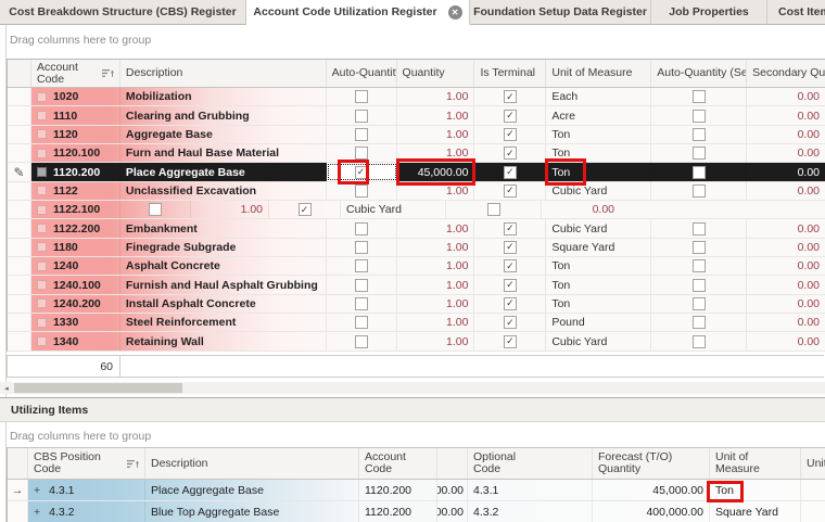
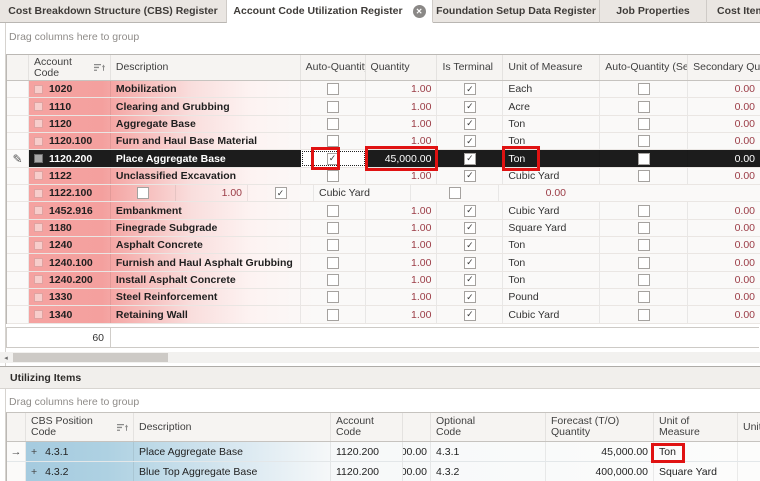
  Cost Breakdown Structure (CBS) Register
  Account Code Utilization Register
  ✕
  Foundation Setup Data Register
  Job Properties
  Cost Ite
  Drag columns here to group
  Account Code
  Description
  Quantity
  Is Terminal
  Unit of Measure
  1020
  Mobilization
  1.00
  Each
  0.00
  1110
  Clearing and Grubbing
  1.00
  Acre
  0.00
  1120
  Aggregate Base
  1.00
  Ton
  0.00
  1120.100
  Furn and Haul Base Material
  1.00
  Ton
  0.00
  ✎
  1120.200
  Place Aggregate Base
  45,000.00
  Ton
  0.00
  1122
  Unclassified Excavation
  1.00
  Cubic Yard
  0.00
  1122.100
  1.00
  Cubic Yard
  0.00
- 1122.200
+ 1452.916
  Embankment
  1.00
  Cubic Yard
  0.00
  1180
  Finegrade Subgrade
  1.00
  Square Yard
  0.00
  1240
  Asphalt Concrete
  1.00
  Ton
  0.00
  1240.100
  Furnish and Haul Asphalt Grubbing
  1.00
  Ton
  0.00
  1240.200
  Install Asphalt Concrete
  1.00
  Ton
  0.00
  1330
  Steel Reinforcement
  1.00
  Pound
  0.00
  1340
  Retaining Wall
  1.00
  Cubic Yard
  0.00
  60
  Utilizing Items
  Drag columns here to group
  CBS Position Code
  Description
  Account Code
  Optional Code
  Forecast (T/O) Quantity
  Unit of Measure
  Uni
  →
  +
  4.3.1
  Place Aggregate Base
  1120.200
  4.3.1
  45,000.00
  Ton
  +
  4.3.2
  Blue Top Aggregate Base
  1120.200
  4.3.2
  400,000.00
  Square Yard
